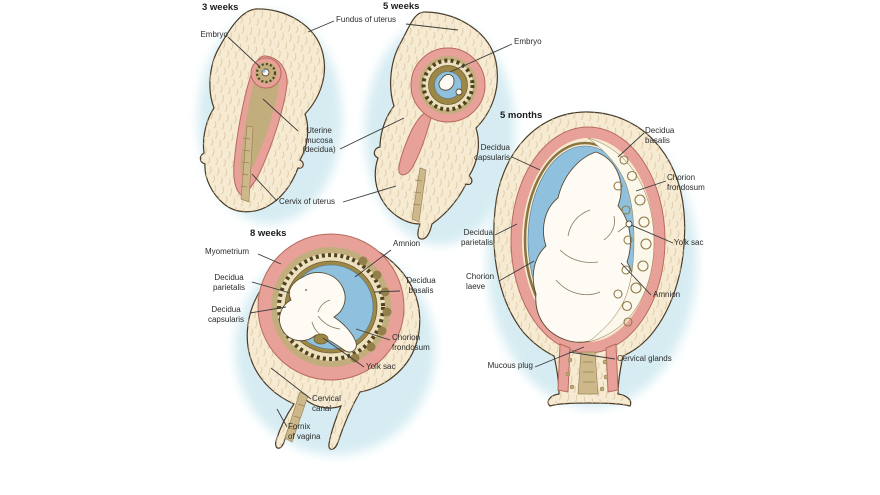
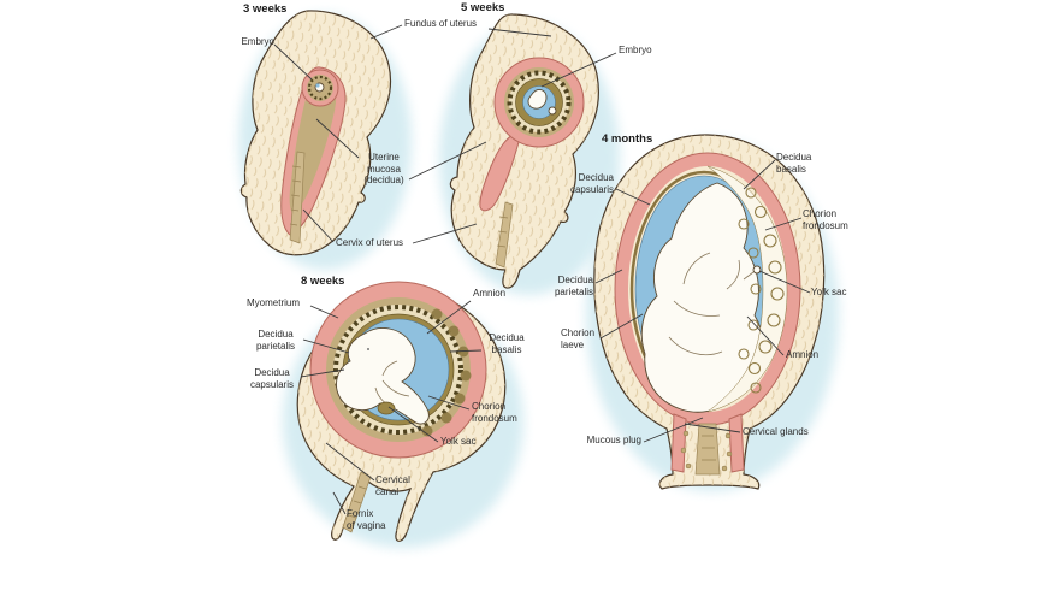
  3 weeks
  5 weeks
  8 weeks
- 5 months
+ 4 months
  Embryo
  Fundus of uterus
  Embryo
  Uterine
  mucosa
  (decidua)
  Cervix of uterus
  Myometrium
  Decidua
  parietalis
  Decidua
  capsularis
  Amnion
  Decidua
  basalis
  Chorion
  frondosum
  Yolk sac
  Cervical
  canal
  Fornix
  of vagina
  Decidua
  capsularis
  Decidua
  basalis
  Chorion
  frondosum
  Yolk sac
  Amnion
  Cervical glands
  Mucous plug
  Decidua
  parietalis
  Chorion
  laeve
